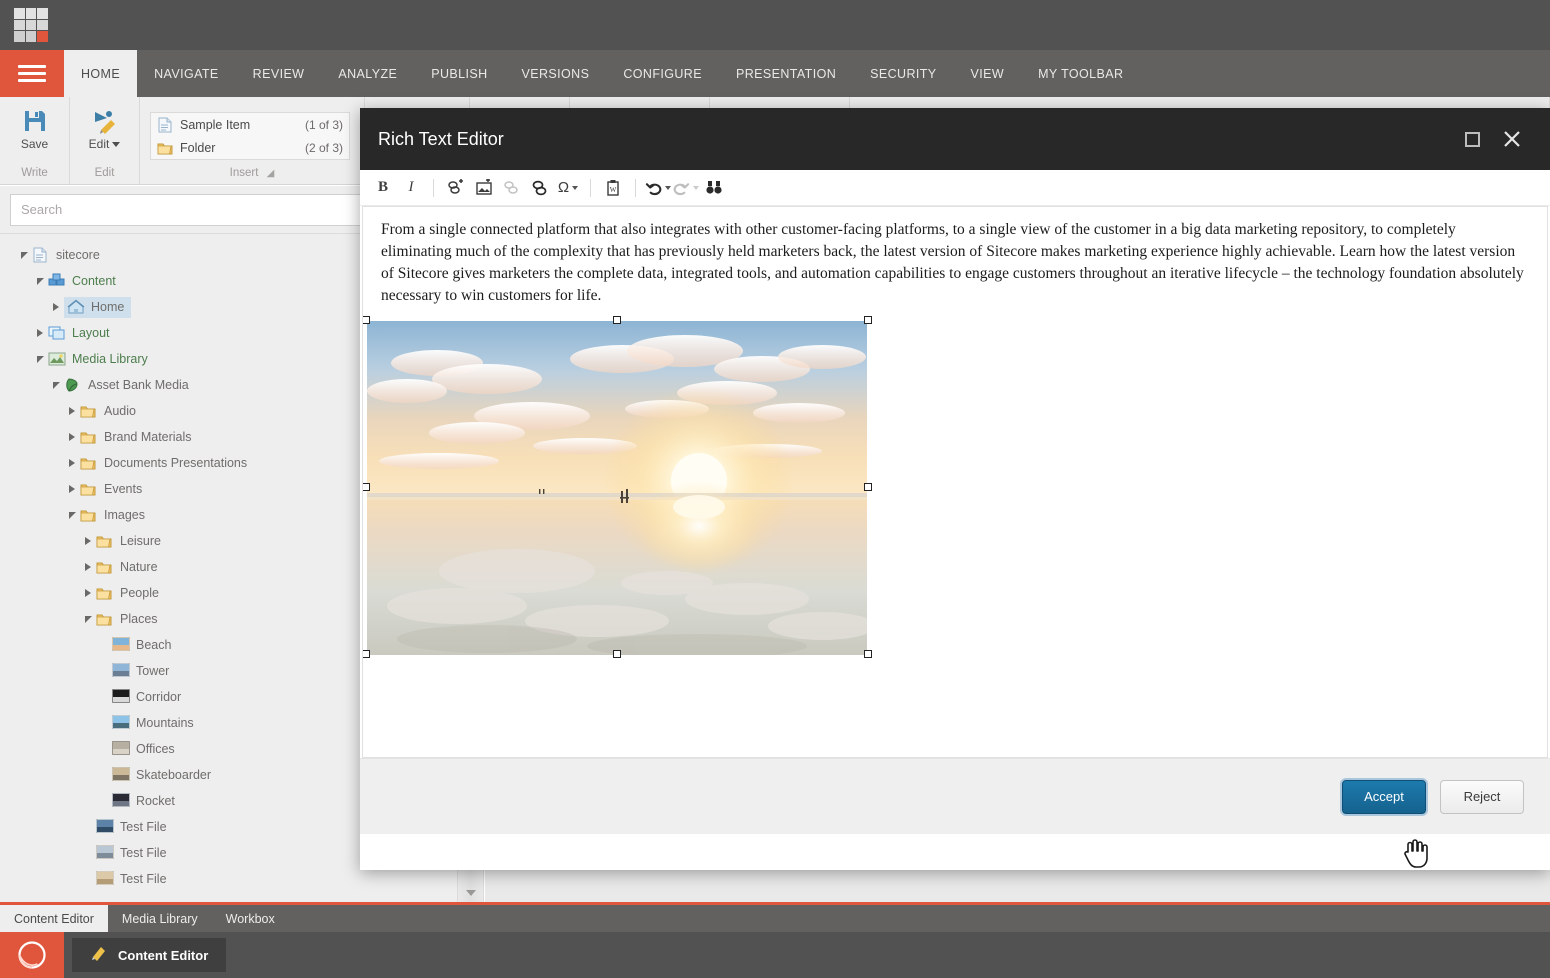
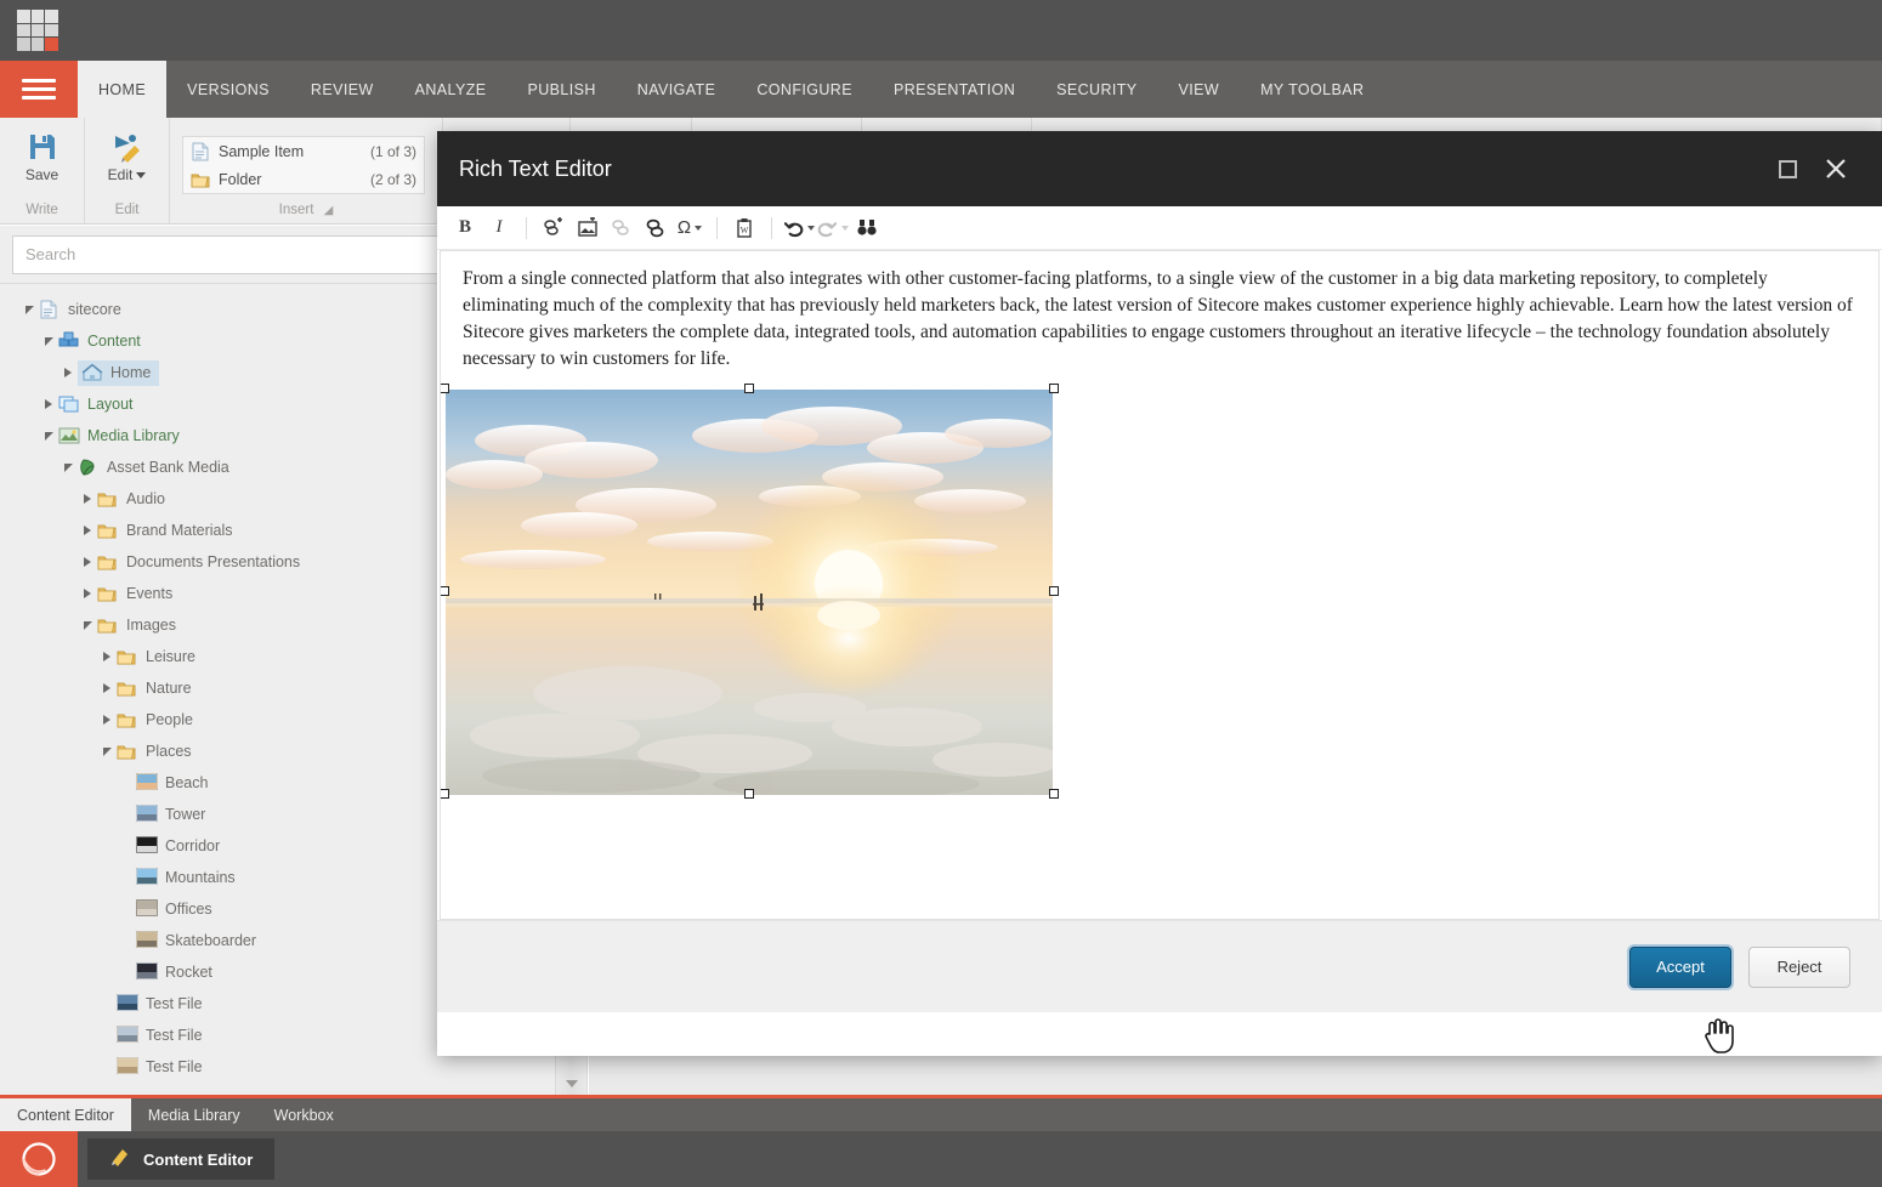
  HOME
- NAVIGATE
+ VERSIONS
  REVIEW
  ANALYZE
  PUBLISH
- VERSIONS
+ NAVIGATE
  CONFIGURE
  PRESENTATION
  SECURITY
  VIEW
  MY TOOLBAR
  Save
  Write
  Edit
  Edit
  Sample Item
  (1 of 3)
  Folder
  (2 of 3)
  Insert ◢
  Search
  sitecore
  Content
  Home
  Layout
  Media Library
  Asset Bank Media
  Audio
  Brand Materials
  Documents Presentations
  Events
  Images
  Leisure
  Nature
  People
  Places
  Beach
  Tower
  Corridor
  Mountains
  Offices
  Skateboarder
  Rocket
  Test File
  Test File
  Test File
  Rich Text Editor
  B
  I
  Ω
  W
- From a single connected platform that also integrates with other customer-facing platforms, to a single view of the customer in a big data marketing repository, to completely eliminating much of the complexity that has previously held marketers back, the latest version of Sitecore makes marketing experience highly achievable. Learn how the latest version of Sitecore gives marketers the complete data, integrated tools, and automation capabilities to engage customers throughout an iterative lifecycle – the technology foundation absolutely necessary to win customers for life.
+ From a single connected platform that also integrates with other customer-facing platforms, to a single view of the customer in a big data marketing repository, to completely eliminating much of the complexity that has previously held marketers back, the latest version of Sitecore makes customer experience highly achievable. Learn how the latest version of Sitecore gives marketers the complete data, integrated tools, and automation capabilities to engage customers throughout an iterative lifecycle – the technology foundation absolutely necessary to win customers for life.
  Accept
  Reject
  Content Editor
  Media Library
  Workbox
  Content Editor
